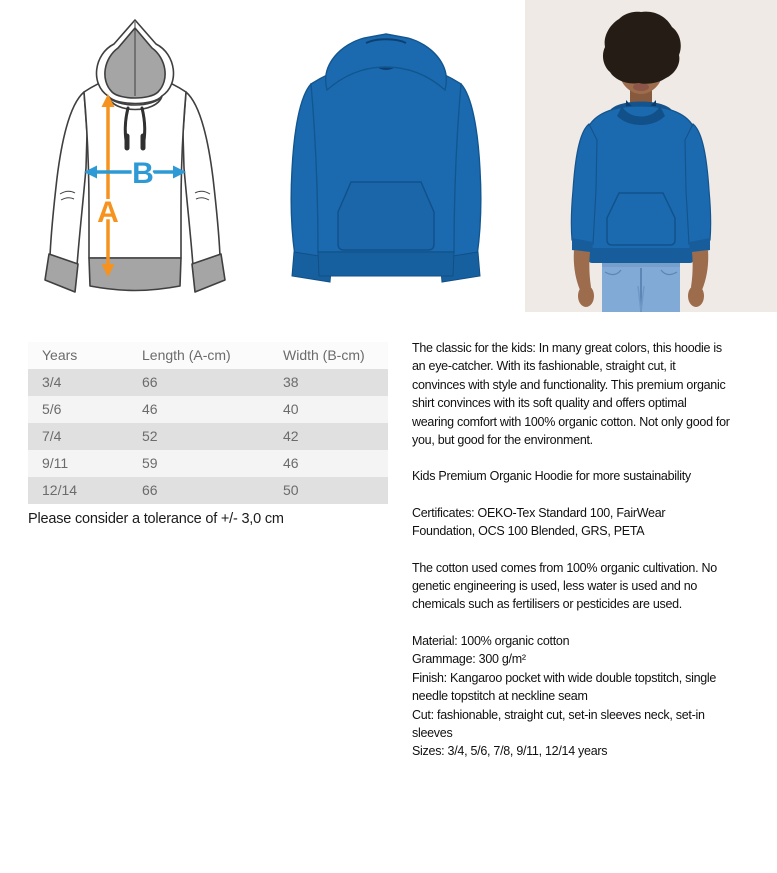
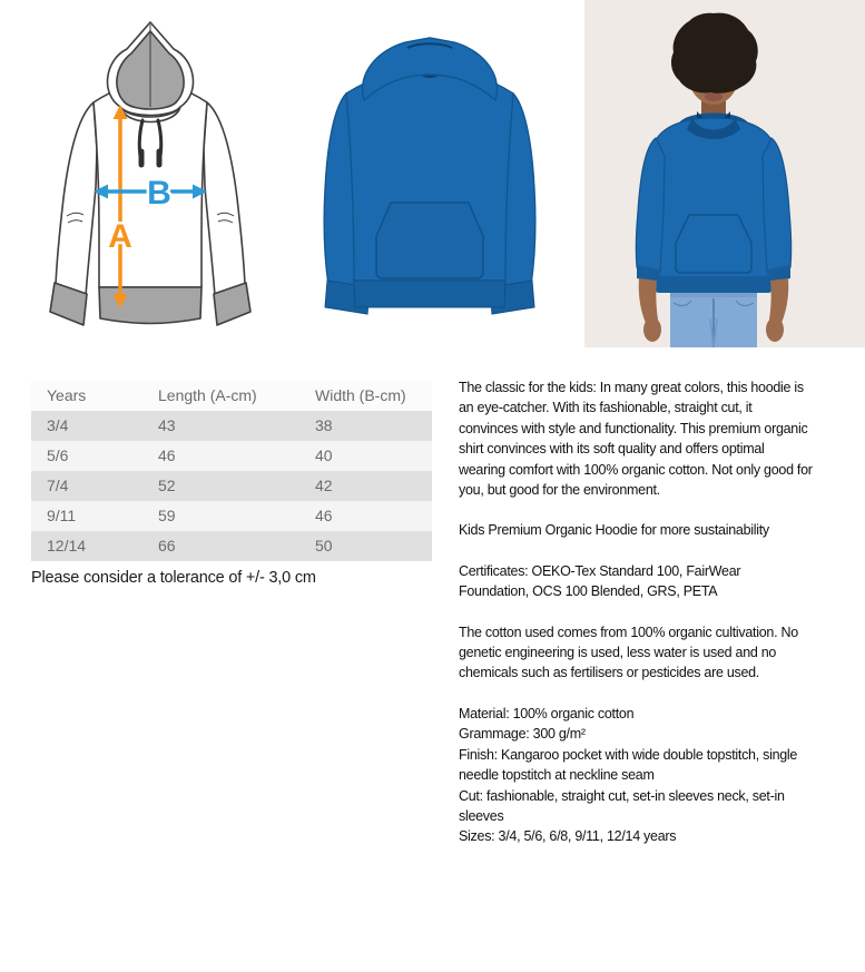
  A
  B
  Years	Length (A-cm)	Width (B-cm)
- 3/4	66	38
+ 3/4	43	38
  5/6	46	40
  7/4	52	42
  9/11	59	46
  12/14	66	50
  Please consider a tolerance of +/- 3,0 cm
  The classic for the kids: In many great colors, this hoodie is an eye-catcher. With its fashionable, straight cut, it convinces with style and functionality. This premium organic shirt convinces with its soft quality and offers optimal wearing comfort with 100% organic cotton. Not only good for you, but good for the environment.
  Kids Premium Organic Hoodie for more sustainability
  Certificates: OEKO-Tex Standard 100, FairWear Foundation, OCS 100 Blended, GRS, PETA
  The cotton used comes from 100% organic cultivation. No genetic engineering is used, less water is used and no chemicals such as fertilisers or pesticides are used.
  Material: 100% organic cotton
  Grammage: 300 g/m²
  Finish: Kangaroo pocket with wide double topstitch, single needle topstitch at neckline seam
  Cut: fashionable, straight cut, set-in sleeves neck, set-in sleeves
- Sizes: 3/4, 5/6, 7/8, 9/11, 12/14 years
+ Sizes: 3/4, 5/6, 6/8, 9/11, 12/14 years
